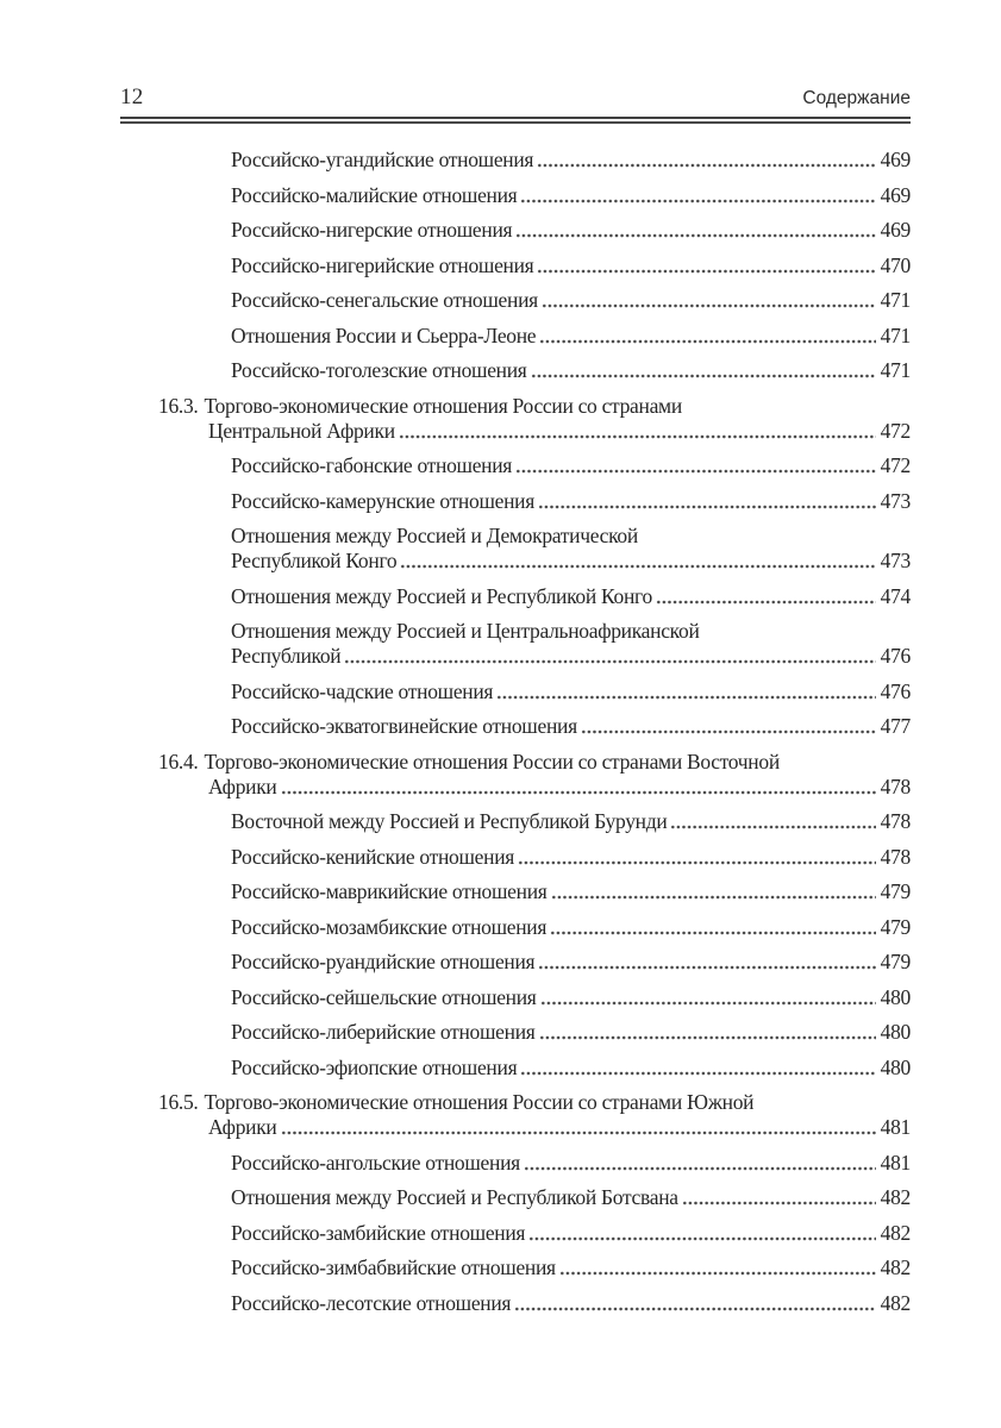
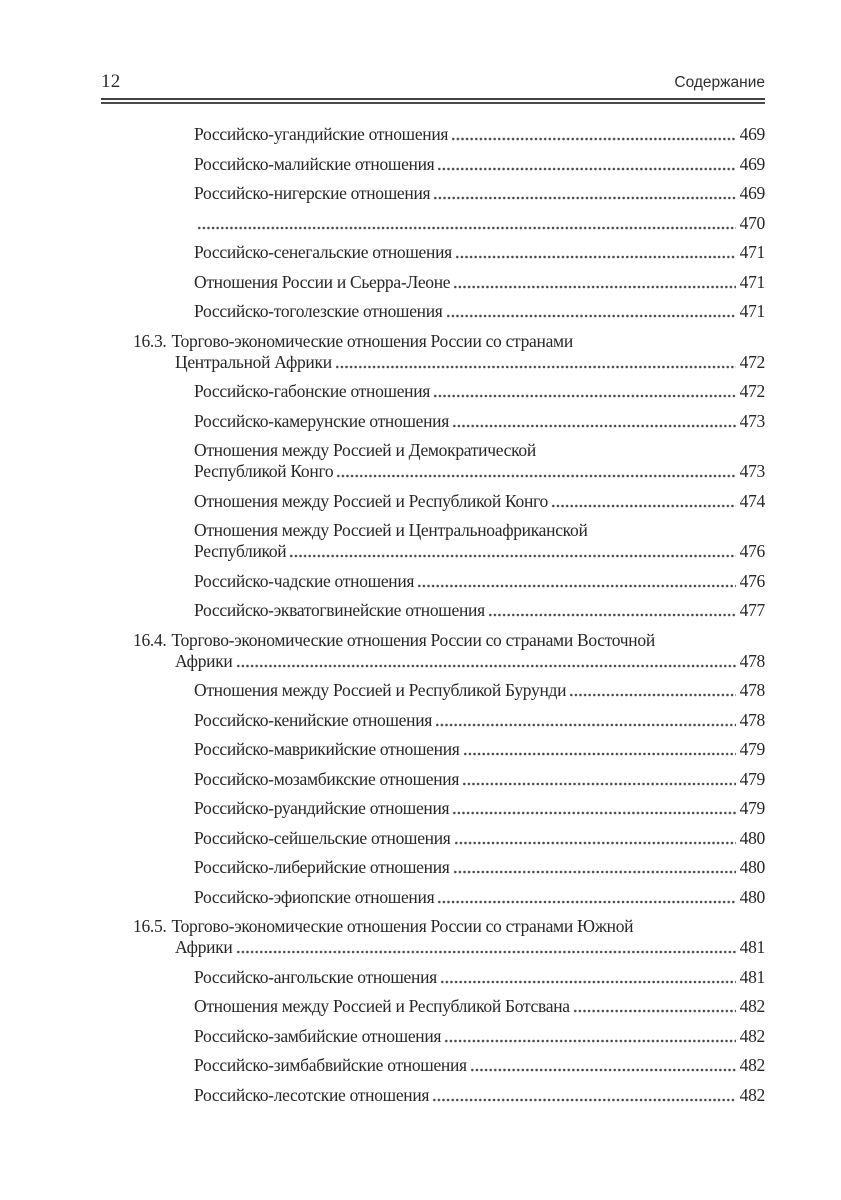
  12
  Содержание
  Российско-угандийские отношения
  469
  Российско-малийские отношения
  469
  Российско-нигерские отношения
  469
- Российско-нигерийские отношения
  470
  Российско-сенегальские отношения
  471
  Отношения России и Сьерра-Леоне
  471
  Российско-тоголезские отношения
  471
  16.3.
  Торгово-экономические отношения России со странами
  Центральной Африки
  472
  Российско-габонские отношения
  472
  Российско-камерунские отношения
  473
  Отношения между Россией и Демократической
  Республикой Конго
  473
  Отношения между Россией и Республикой Конго
  474
  Отношения между Россией и Центральноафриканской
  Республикой
  476
  Российско-чадские отношения
  476
  Российско-экватогвинейские отношения
  477
  16.4.
  Торгово-экономические отношения России со странами Восточной
  Африки
  478
- Восточной между Россией и Республикой Бурунди
+ Отношения между Россией и Республикой Бурунди
  478
  Российско-кенийские отношения
  478
  Российско-маврикийские отношения
  479
  Российско-мозамбикские отношения
  479
  Российско-руандийские отношения
  479
  Российско-сейшельские отношения
  480
  Российско-либерийские отношения
  480
  Российско-эфиопские отношения
  480
  16.5.
  Торгово-экономические отношения России со странами Южной
  Африки
  481
  Российско-ангольские отношения
  481
  Отношения между Россией и Республикой Ботсвана
  482
  Российско-замбийские отношения
  482
  Российско-зимбабвийские отношения
  482
  Российско-лесотские отношения
  482
